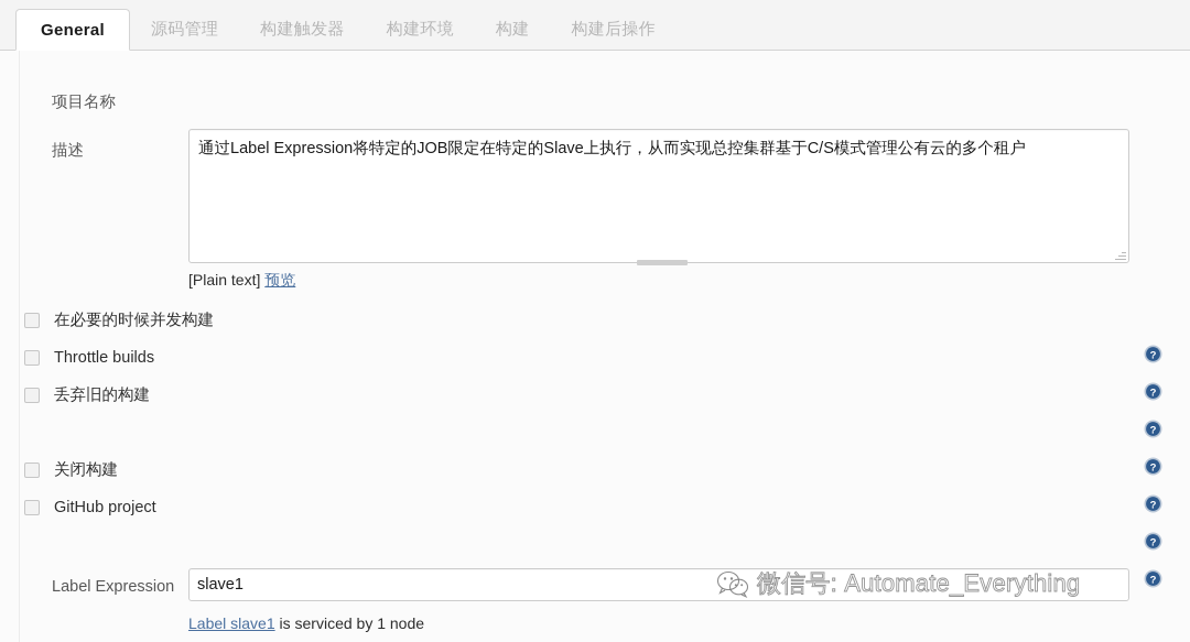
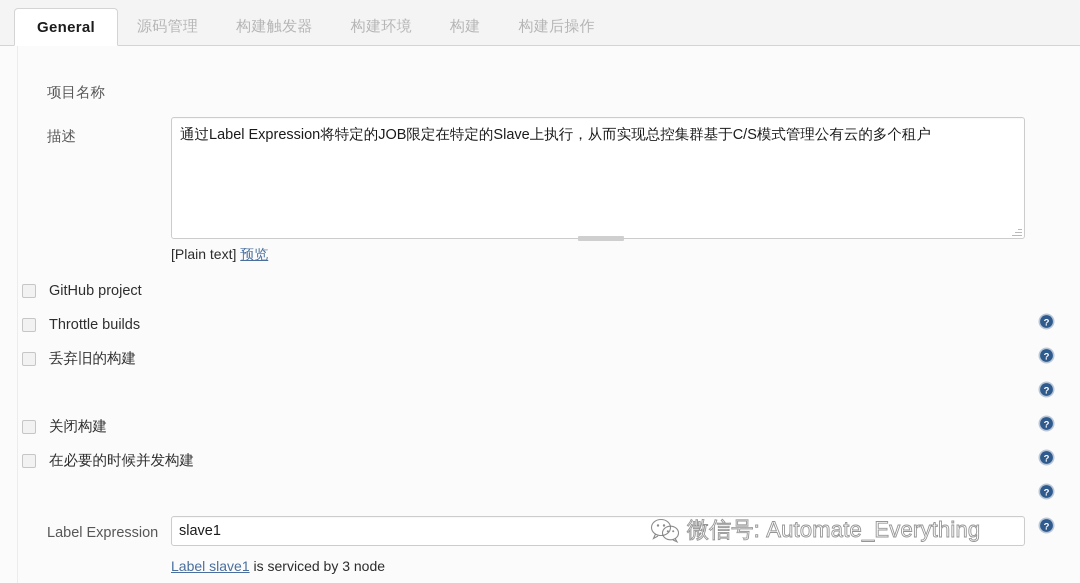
  General
  源码管理
  构建触发器
  构建环境
  构建
  构建后操作
  项目名称
  描述
  通过Label Expression将特定的JOB限定在特定的Slave上执行，从而实现总控集群基于C/S模式管理公有云的多个租户
  [Plain text] 预览
- 在必要的时候并发构建
+ GitHub project
  Throttle builds
  丢弃旧的构建
  关闭构建
- GitHub project
+ 在必要的时候并发构建
  Label Expression
  slave1
- Label slave1 is serviced by 1 node
+ Label slave1 is serviced by 3 node
  ?
  ?
  ?
  ?
  ?
  ?
  ?
  微信号: Automate_Everything
